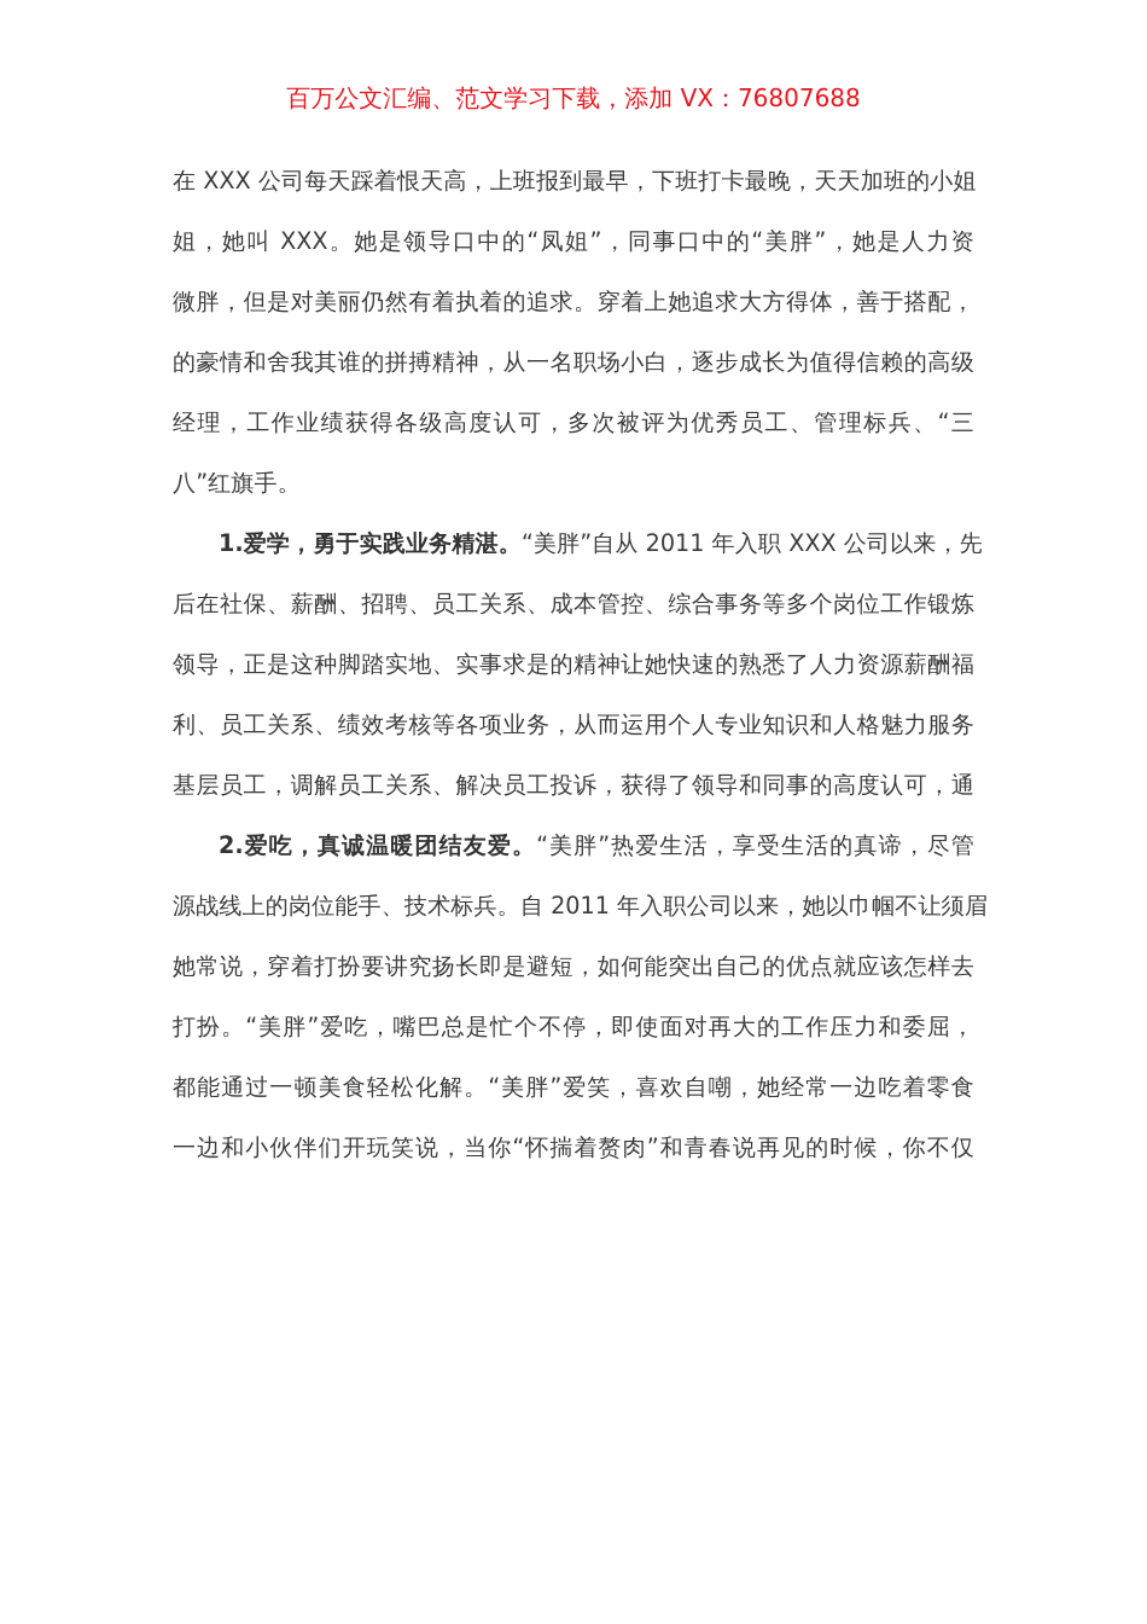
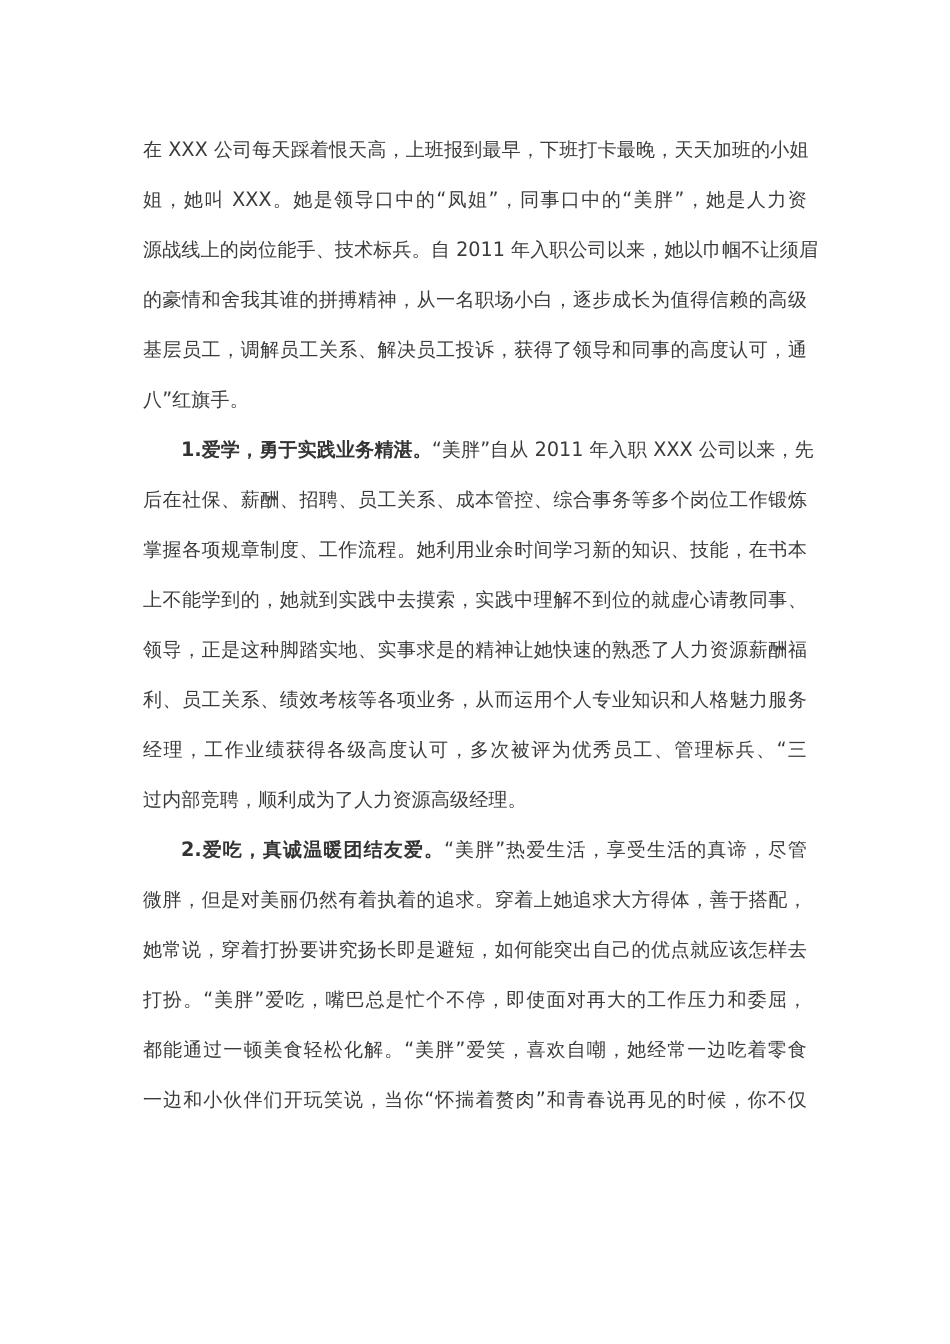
- 百万公文汇编、范文学习下载，添加 VX：76807688
  在 XXX 公司每天踩着恨天高，上班报到最早，下班打卡最晚，天天加班的小姐
  姐，她叫 XXX。她是领导口中的“凤姐”，同事口中的“美胖”，她是人力资
- 微胖，但是对美丽仍然有着执着的追求。穿着上她追求大方得体，善于搭配，
+ 源战线上的岗位能手、技术标兵。自 2011 年入职公司以来，她以巾帼不让须眉
  的豪情和舍我其谁的拼搏精神，从一名职场小白，逐步成长为值得信赖的高级
- 经理，工作业绩获得各级高度认可，多次被评为优秀员工、管理标兵、“三
+ 基层员工，调解员工关系、解决员工投诉，获得了领导和同事的高度认可，通
  八”红旗手。
  1.爱学，勇于实践业务精湛。“美胖”自从 2011 年入职 XXX 公司以来，先
  后在社保、薪酬、招聘、员工关系、成本管控、综合事务等多个岗位工作锻炼
+ 掌握各项规章制度、工作流程。她利用业余时间学习新的知识、技能，在书本
+ 上不能学到的，她就到实践中去摸索，实践中理解不到位的就虚心请教同事、
  领导，正是这种脚踏实地、实事求是的精神让她快速的熟悉了人力资源薪酬福
  利、员工关系、绩效考核等各项业务，从而运用个人专业知识和人格魅力服务
- 基层员工，调解员工关系、解决员工投诉，获得了领导和同事的高度认可，通
+ 经理，工作业绩获得各级高度认可，多次被评为优秀员工、管理标兵、“三
+ 过内部竞聘，顺利成为了人力资源高级经理。
  2.爱吃，真诚温暖团结友爱。“美胖”热爱生活，享受生活的真谛，尽管
- 源战线上的岗位能手、技术标兵。自 2011 年入职公司以来，她以巾帼不让须眉
+ 微胖，但是对美丽仍然有着执着的追求。穿着上她追求大方得体，善于搭配，
  她常说，穿着打扮要讲究扬长即是避短，如何能突出自己的优点就应该怎样去
  打扮。“美胖”爱吃，嘴巴总是忙个不停，即使面对再大的工作压力和委屈，
  都能通过一顿美食轻松化解。“美胖”爱笑，喜欢自嘲，她经常一边吃着零食
  一边和小伙伴们开玩笑说，当你“怀揣着赘肉”和青春说再见的时候，你不仅
